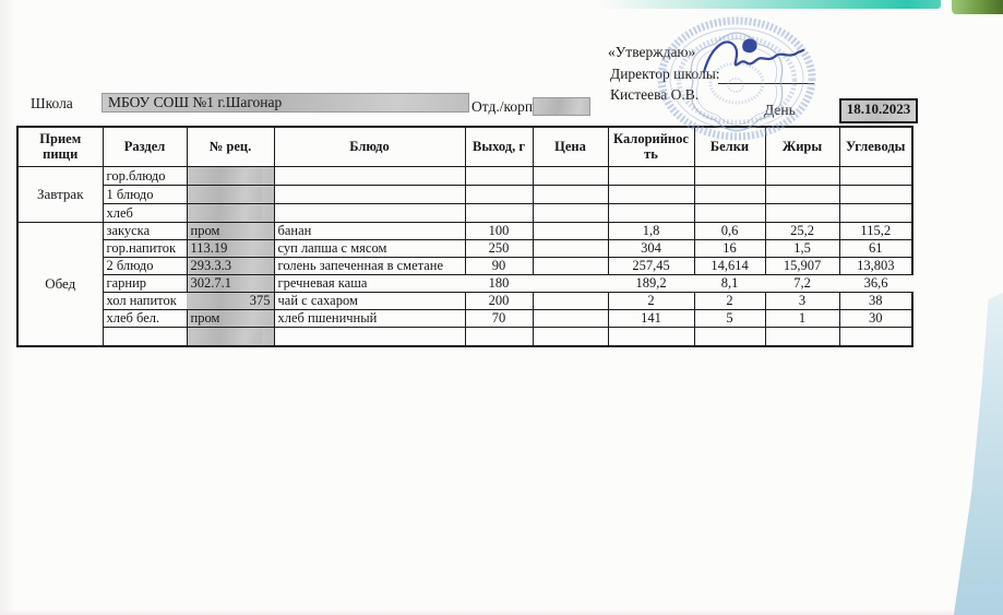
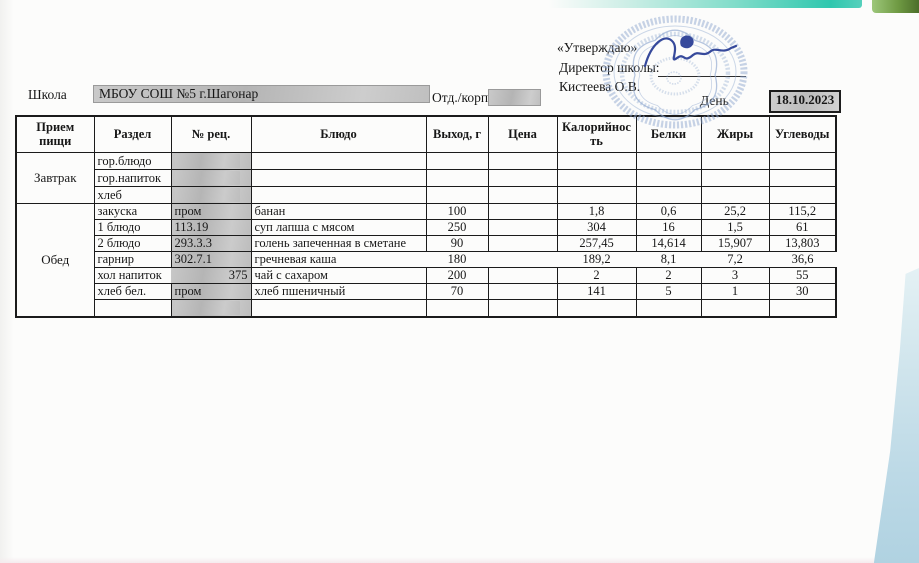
  «Утверждаю»
  Директор школы:
  Кистеева О.В.
  Школа
- МБОУ СОШ №1 г.Шагонар
+ МБОУ СОШ №5 г.Шагонар
  Отд./корп
  День
  18.10.2023
  Прием пищи	Раздел	№ рец.	Блюдо	Выход, г	Цена	Калорийность	Белки	Жиры	Углеводы
  Завтрак	гор.блюдо
- 1 блюдо
+ гор.напиток
  хлеб
  Обед	закуска	пром	банан	100		1,8	0,6	25,2	115,2
- гор.напиток	113.19	суп лапша с мясом	250		304	16	1,5	61
+ 1 блюдо	113.19	суп лапша с мясом	250		304	16	1,5	61
  2 блюдо	293.3.3	голень запеченная в сметане	90		257,45	14,614	15,907	13,803
  гарнир	302.7.1	гречневая каша	180		189,2	8,1	7,2	36,6
- хол напиток	375	чай с сахаром	200		2	2	3	38
+ хол напиток	375	чай с сахаром	200		2	2	3	55
  хлеб бел.	пром	хлеб пшеничный	70		141	5	1	30
